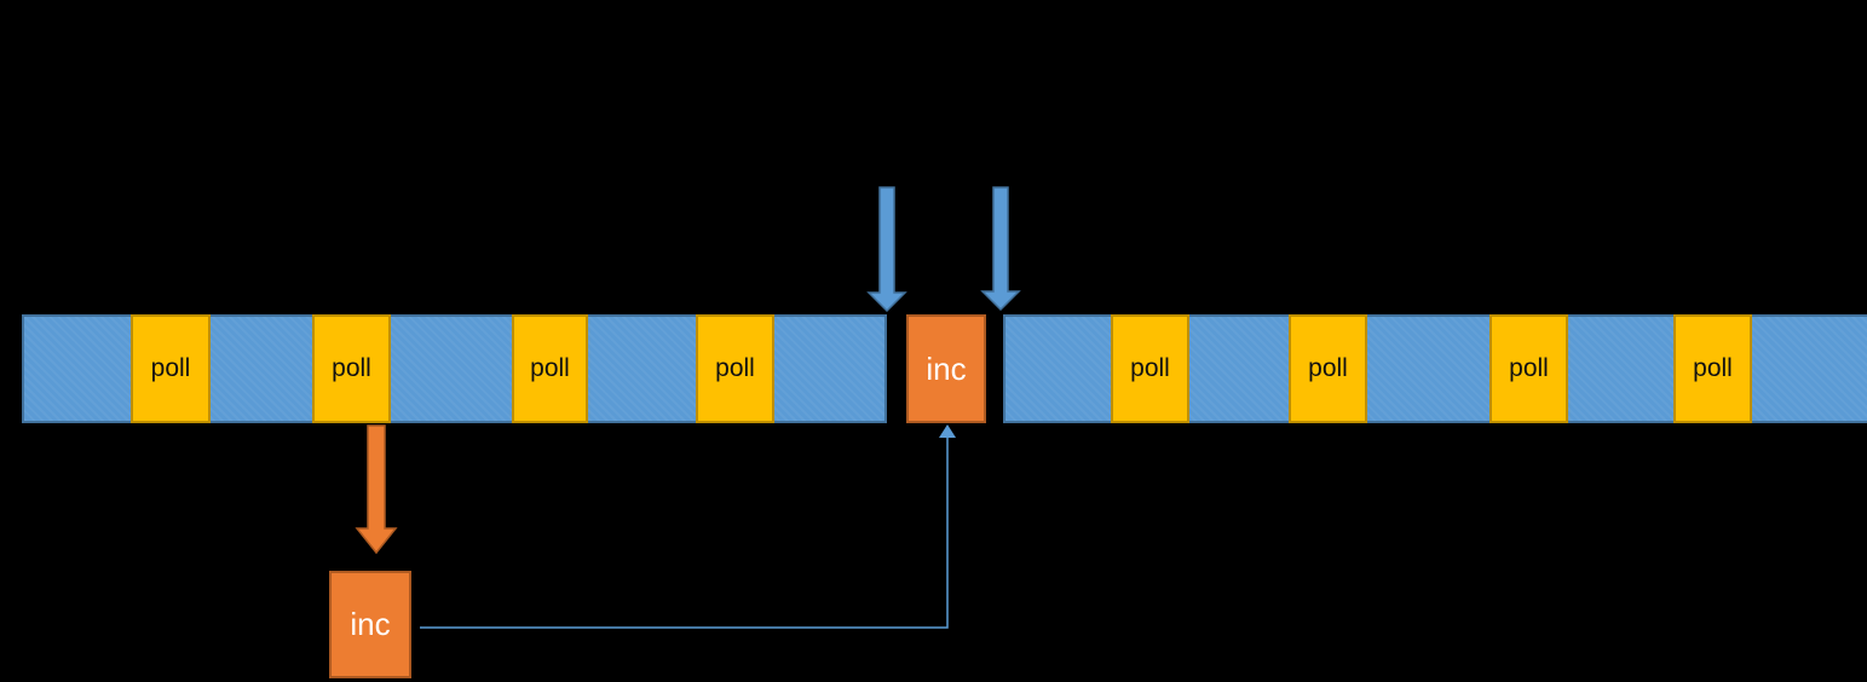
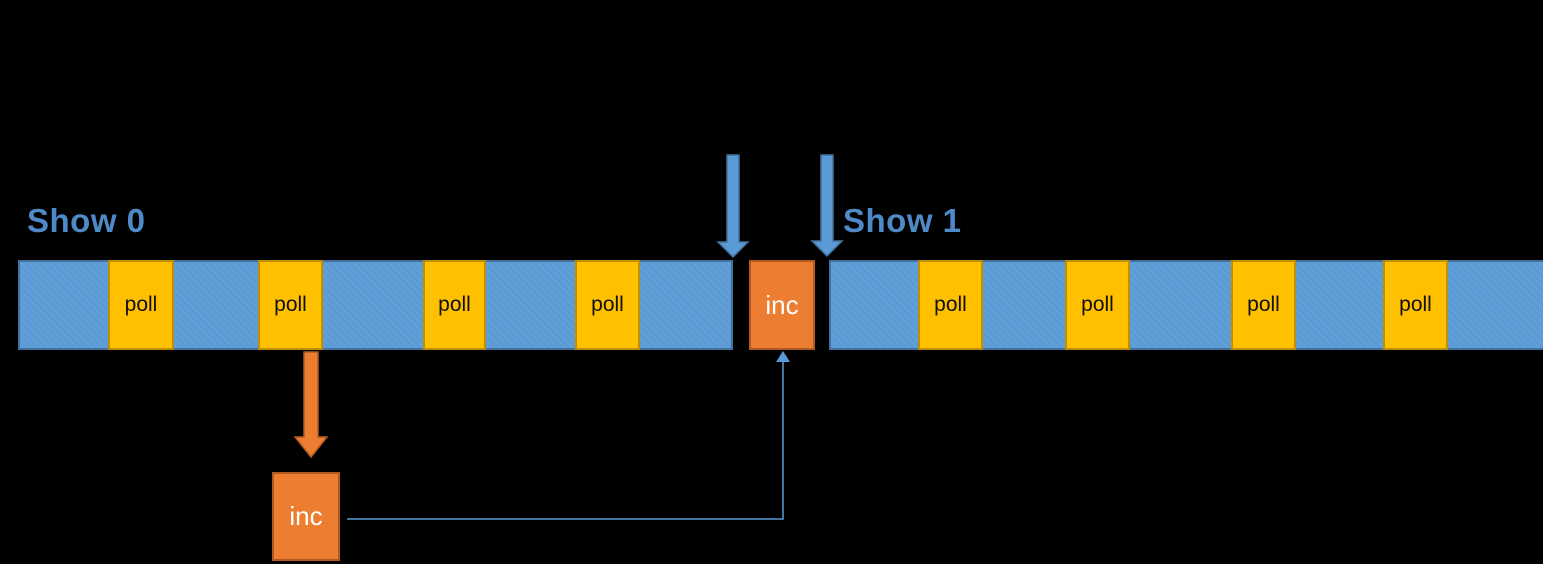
+ Show 0
+ Show 1
  poll
  poll
  poll
  poll
  poll
  poll
  poll
  poll
  inc
  inc
